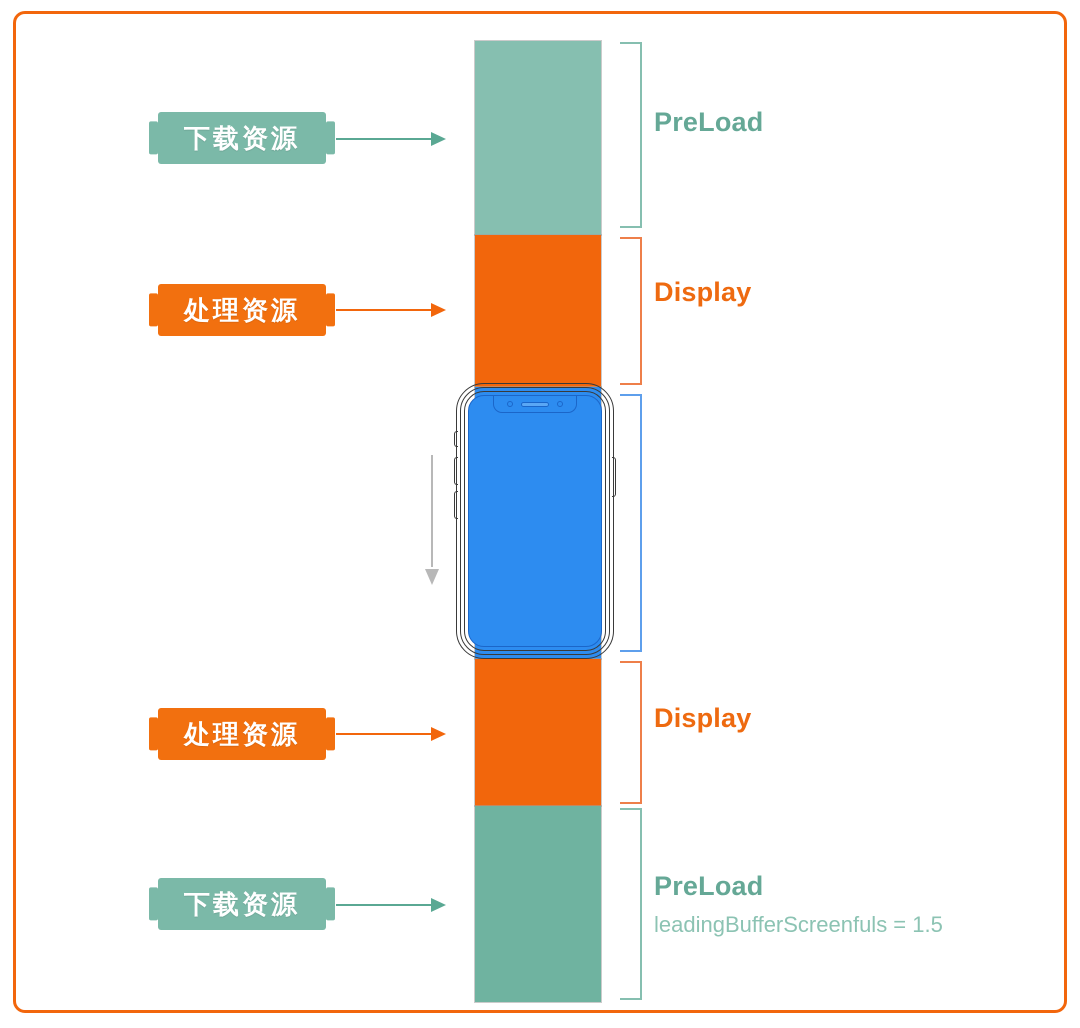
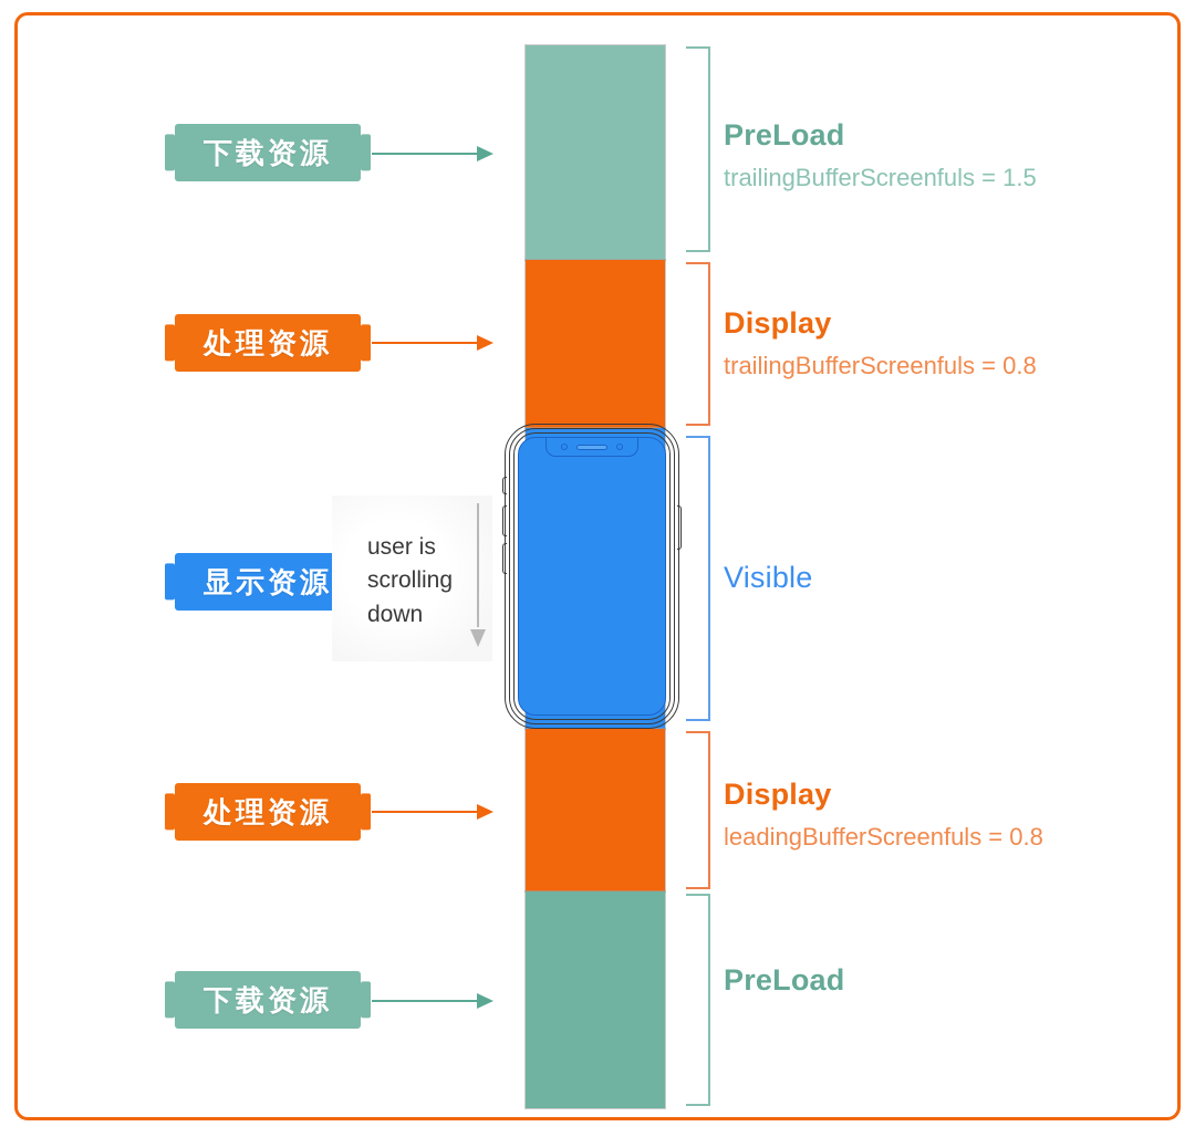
  PreLoad
+ trailingBufferScreenfuls = 1.5
  Display
+ trailingBufferScreenfuls = 0.8
+ Visible
  Display
+ leadingBufferScreenfuls = 0.8
  PreLoad
- leadingBufferScreenfuls = 1.5
  下载资源
  处理资源
+ 显示资源
  处理资源
  下载资源
+ user is scrolling down
